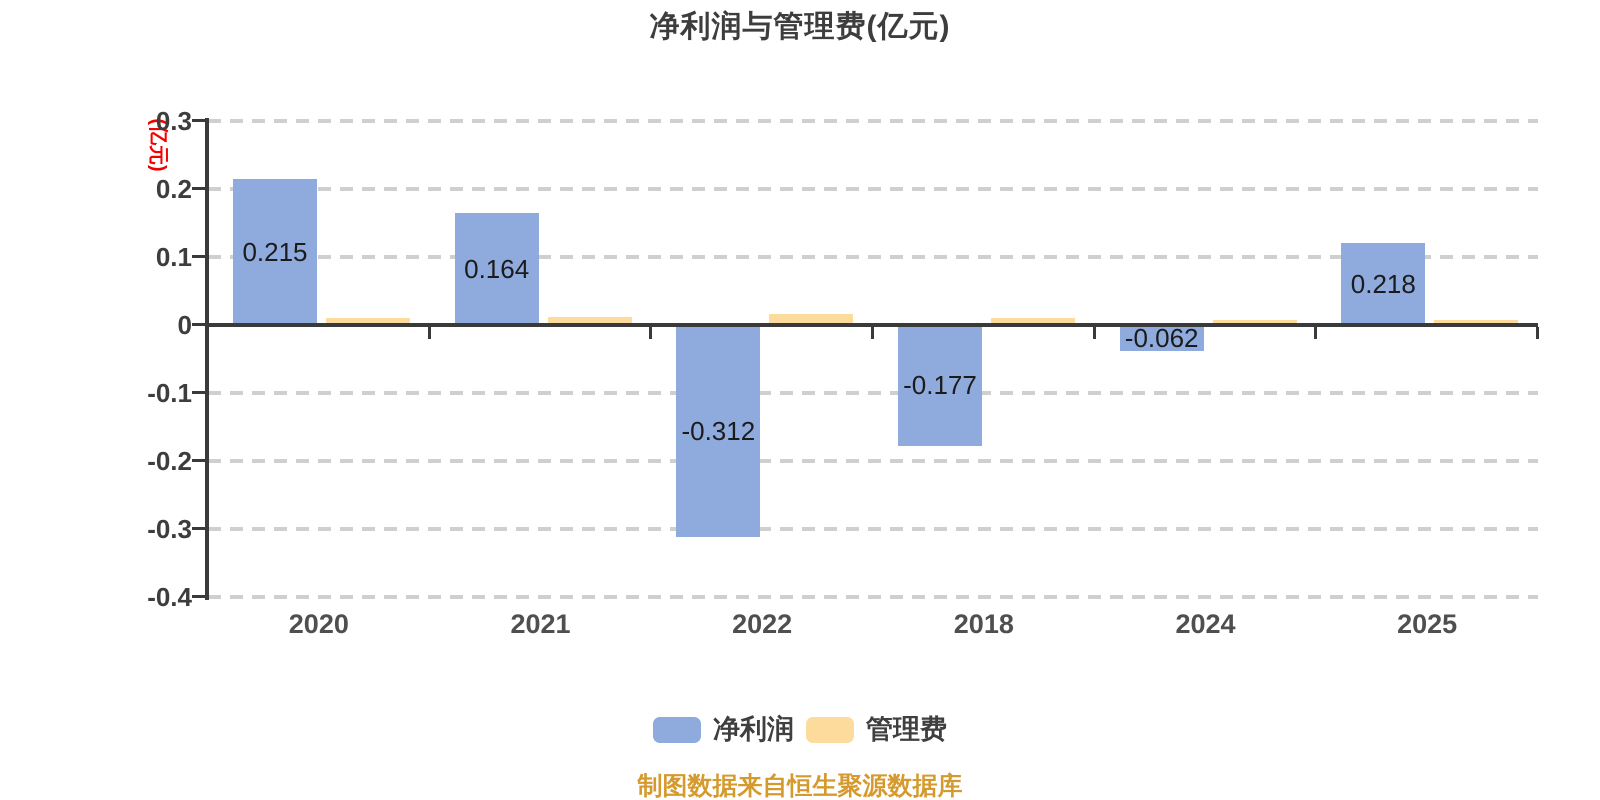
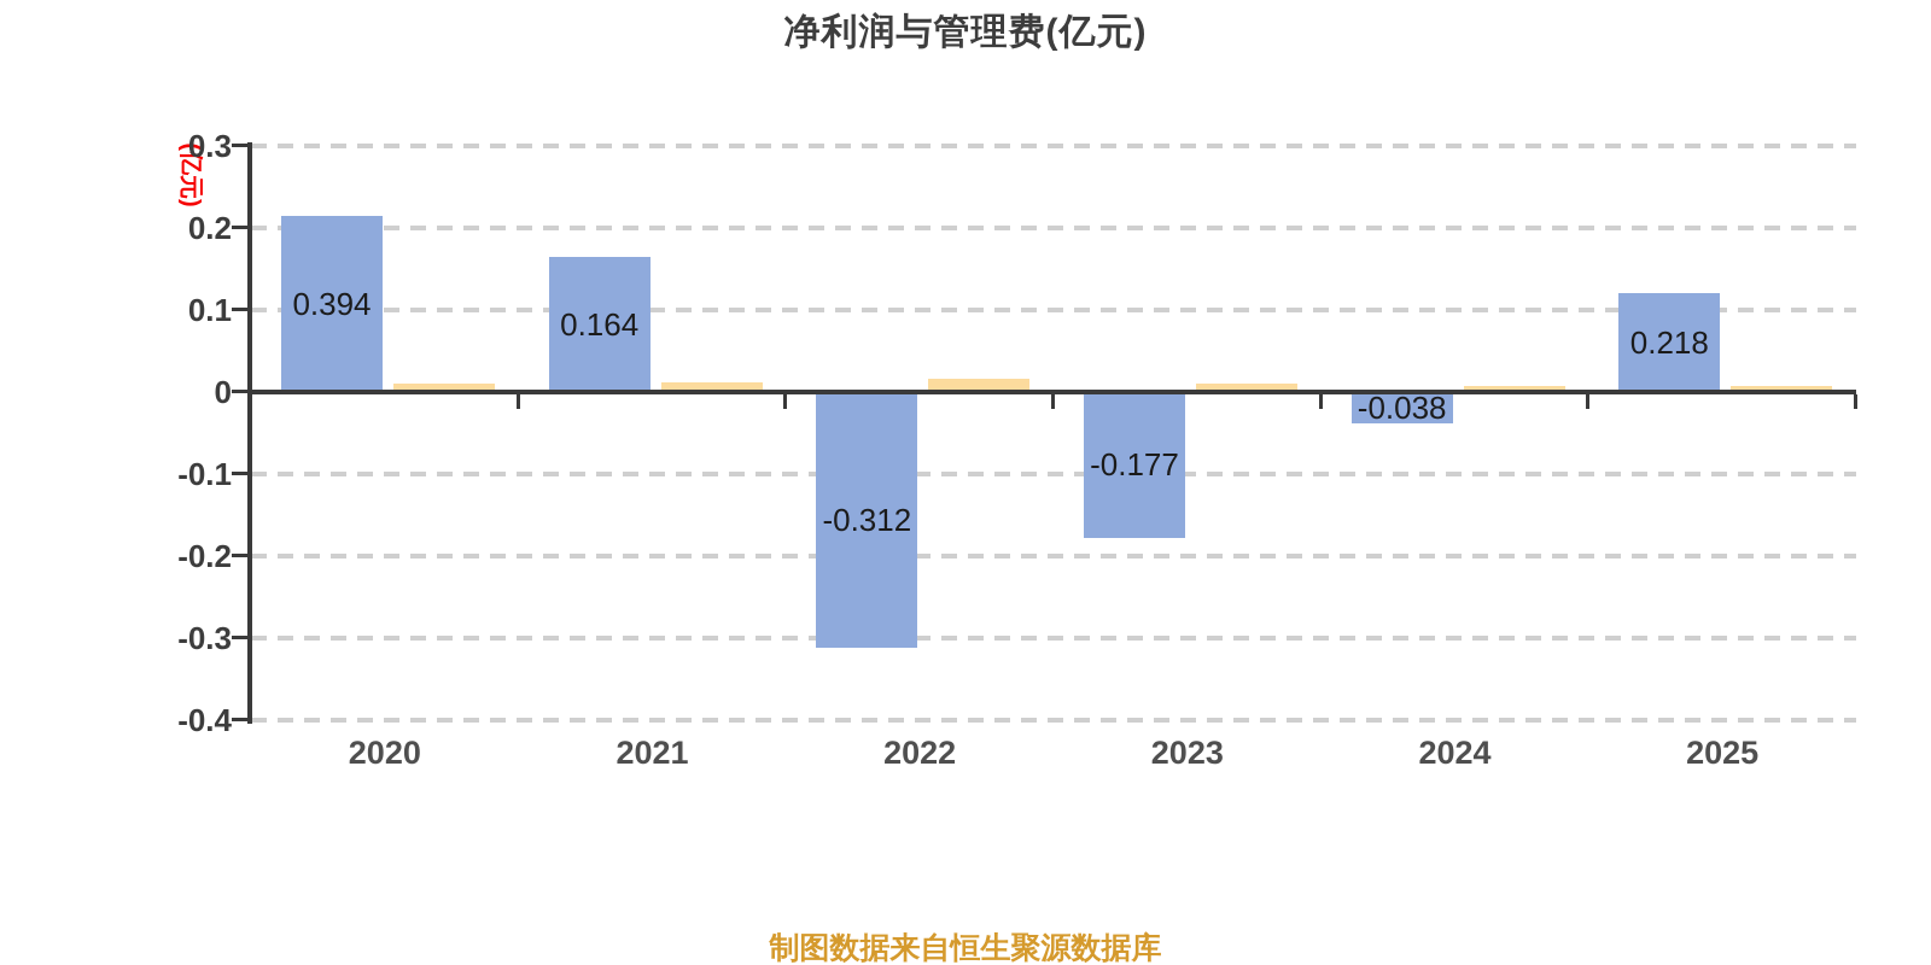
  净利润与管理费(亿元)
  0.3
  0.2
  0.1
  0
  -0.1
  -0.2
  -0.3
  -0.4
- 0.215
+ 0.394
  0.164
  -0.312
  -0.177
- -0.062
+ -0.038
  0.218
  2020
  2021
  2022
- 2018
+ 2023
  2024
  2025
- 净利润
- 管理费
  制图数据来自恒生聚源数据库
